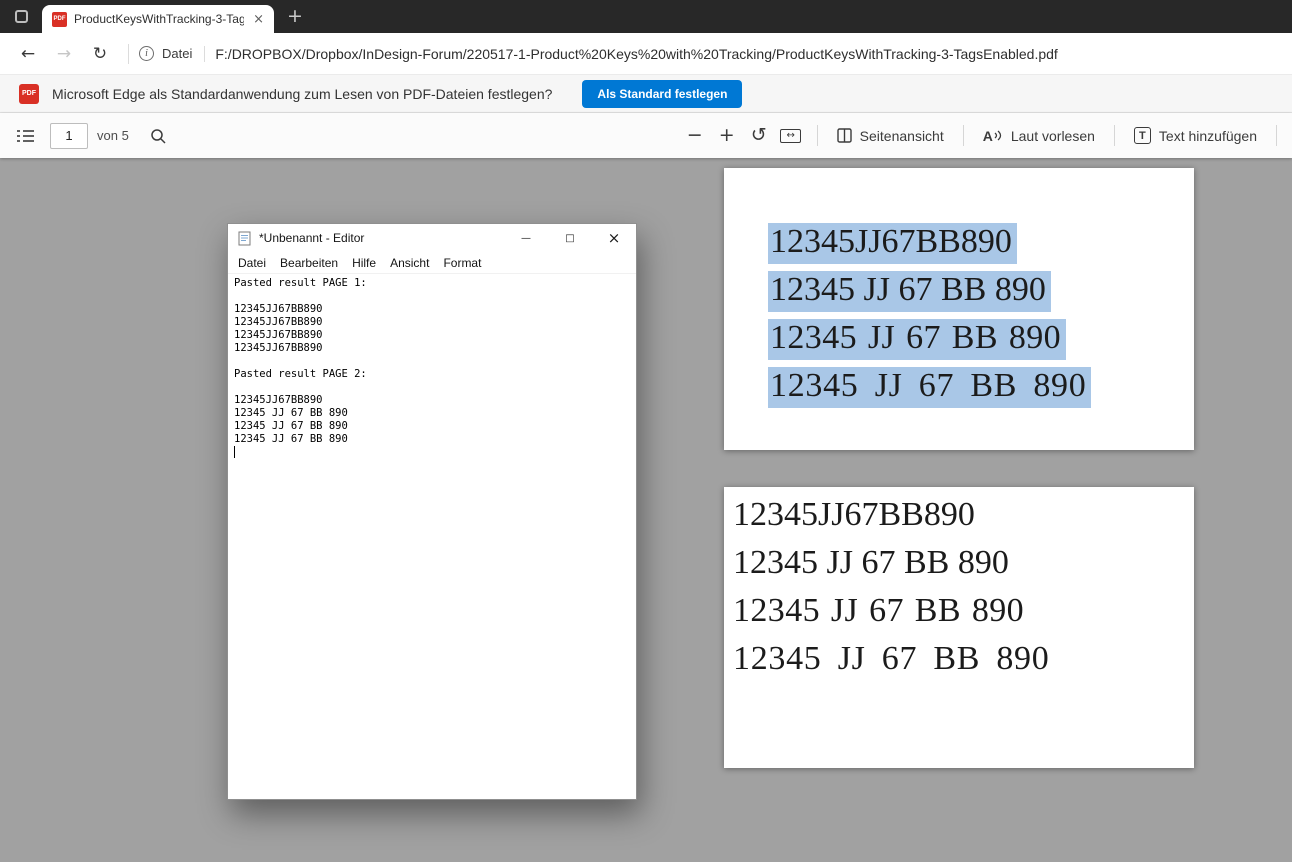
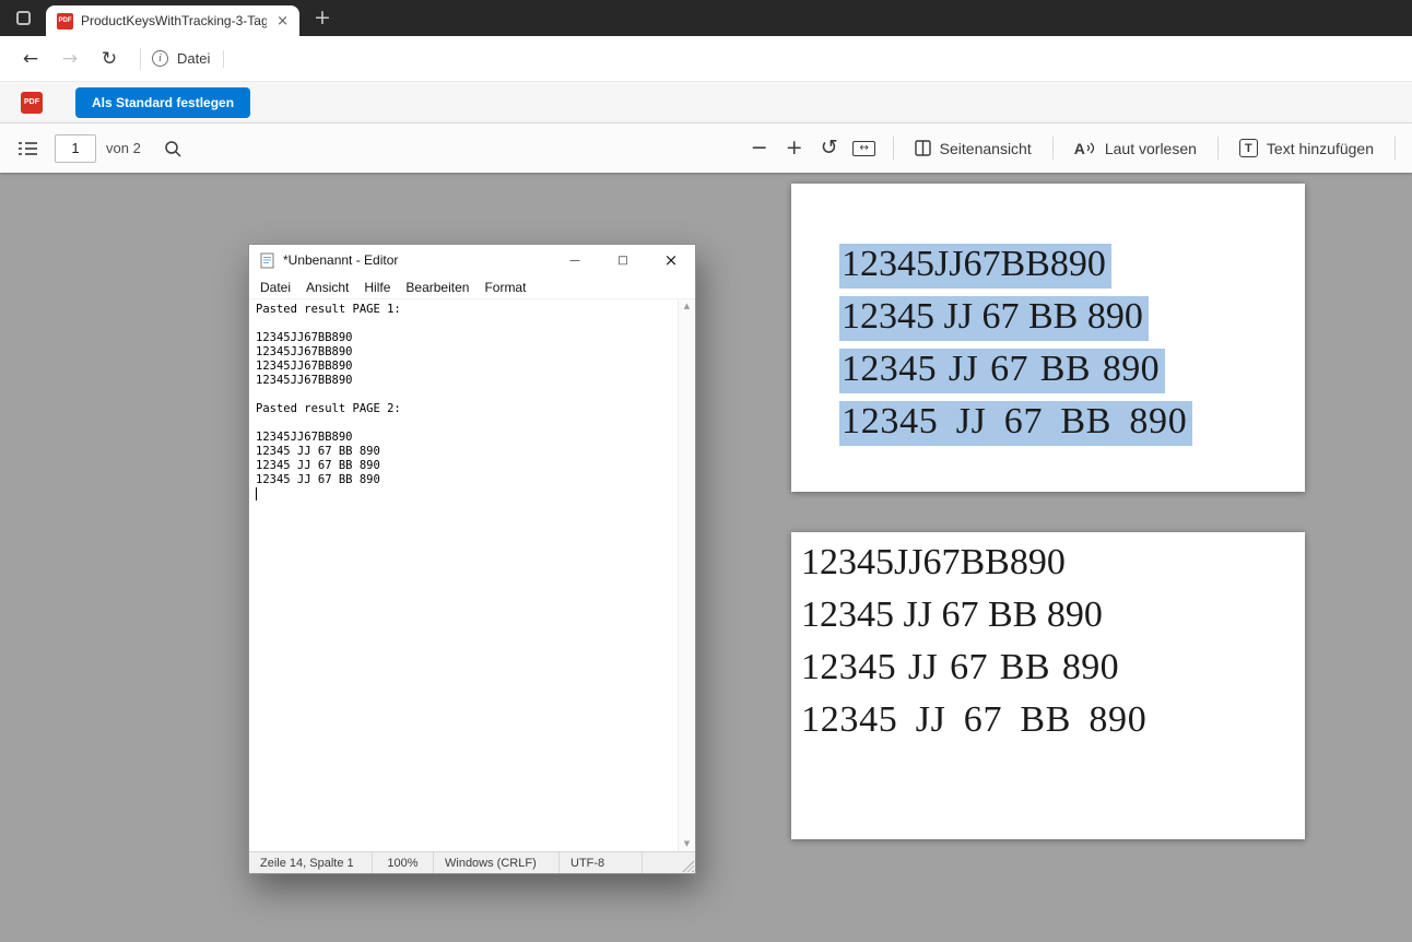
  ProductKeysWithTracking-3-Tag
  ×
  +
  ←
  →
  ↻
  i
  Datei
- F:/DROPBOX/Dropbox/InDesign-Forum/220517-1-Product%20Keys%20with%20Tracking/ProductKeysWithTracking-3-TagsEnabled.pdf
- Microsoft Edge als Standardanwendung zum Lesen von PDF-Dateien festlegen?
  Als Standard festlegen
  1
- von 5
+ von 2
  −
  +
  ↺
  ↔
  Seitenansicht
  A
  Laut vorlesen
  T
  Text hinzufügen
  12345JJ67BB890
  12345 JJ 67 BB 890
  12345 JJ 67 BB 890
  12345 JJ 67 BB 890
  12345JJ67BB890
  12345 JJ 67 BB 890
  12345 JJ 67 BB 890
  12345 JJ 67 BB 890
  *Unbenannt - Editor
  —
  □
  ×
  Datei
- Bearbeiten
+ Ansicht
  Hilfe
- Ansicht
+ Bearbeiten
  Format
  Pasted result PAGE 1:
  12345JJ67BB890
  12345JJ67BB890
  12345JJ67BB890
  12345JJ67BB890
  Pasted result PAGE 2:
  12345JJ67BB890
  12345 JJ 67 BB 890
  12345 JJ 67 BB 890
  12345 JJ 67 BB 890
+ ▲
+ ▼
+ Zeile 14, Spalte 1
+ 100%
+ Windows (CRLF)
+ UTF-8
